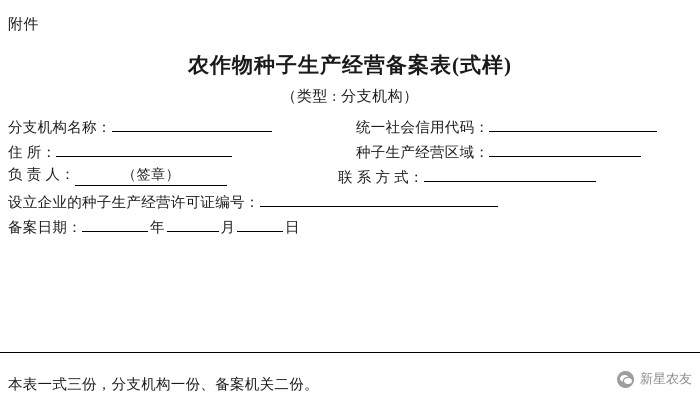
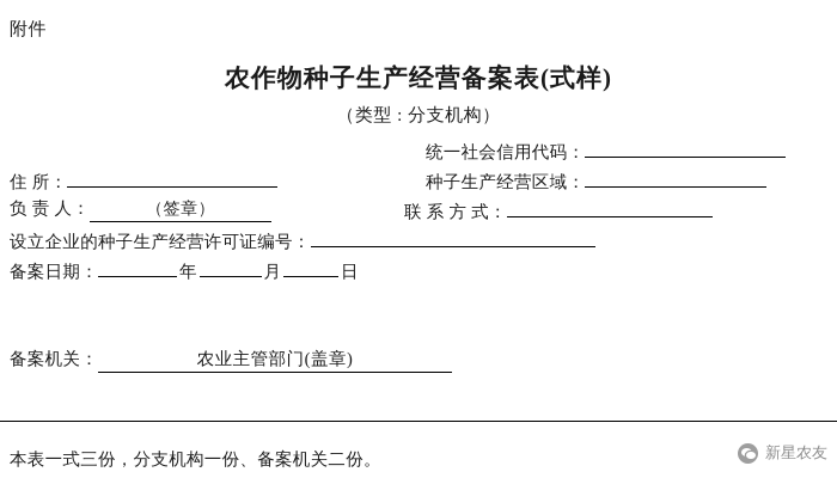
  附件
  农作物种子生产经营备案表(式样)
  （类型 : 分支机构）
- 分支机构名称：
  统一社会信用代码：
  住 所：
  种子生产经营区域：
  负 责 人：
  （签章）
  联 系 方 式：
  设立企业的种子生产经营许可证编号：
  备案日期：
  年
  月
  日
+ 备案机关：
+ 农业主管部门(盖章)
  本表一式三份，分支机构一份、备案机关二份。
  新星农友
